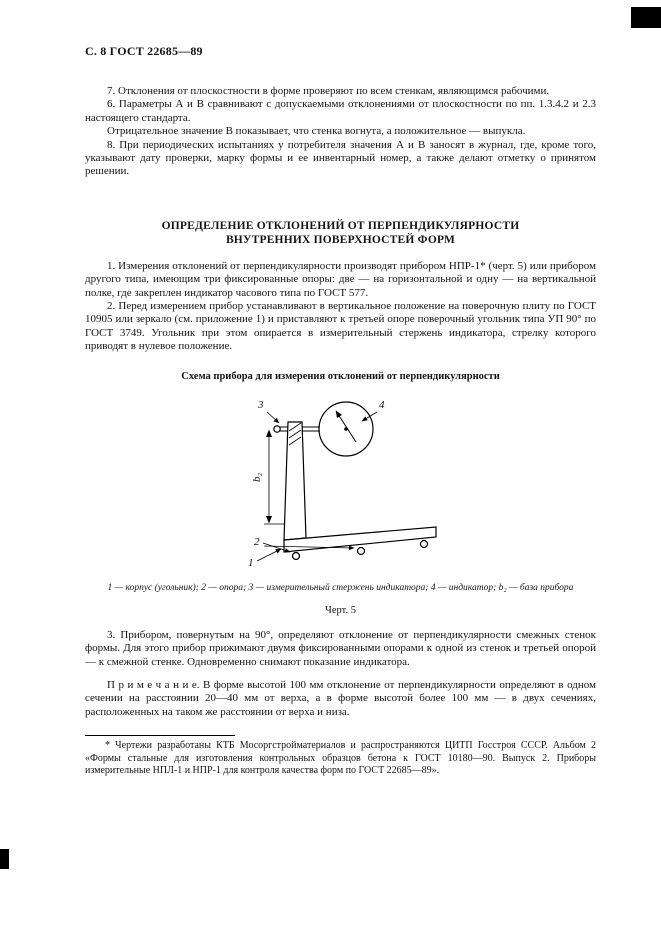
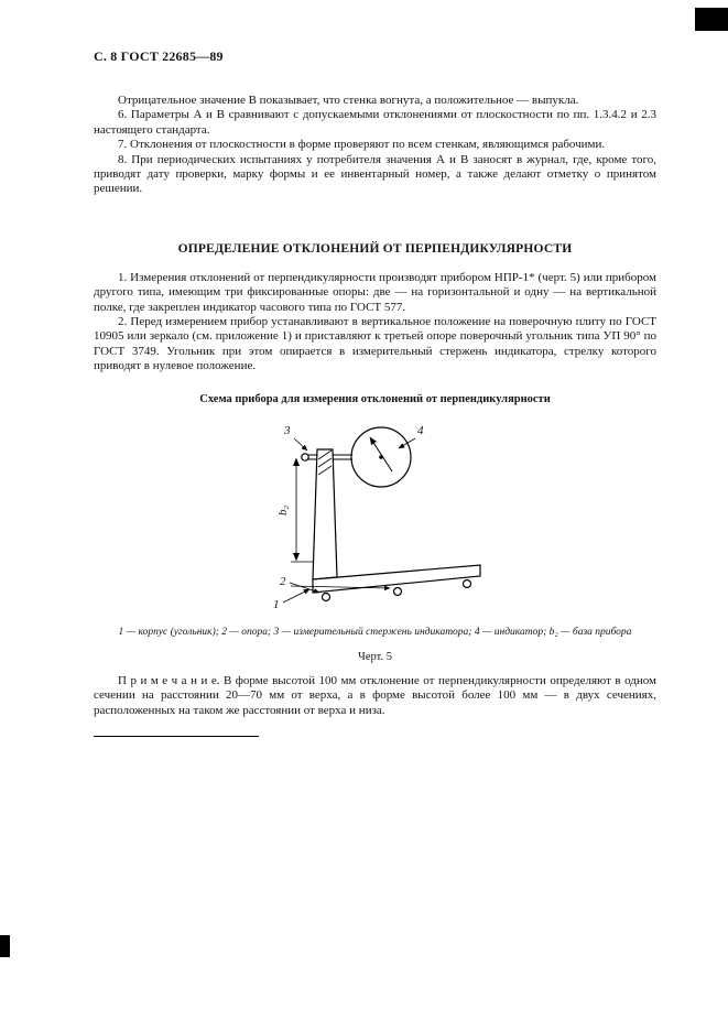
  С. 8 ГОСТ 22685—89
- 7. Отклонения от плоскостности в форме проверяют по всем стенкам, являющимся рабочими.
+ Отрицательное значение В показывает, что стенка вогнута, а положительное — выпукла.
  6. Параметры А и В сравнивают с допускаемыми отклонениями от плоскостности по пп. 1.3.4.2 и 2.3 настоящего стандарта.
- Отрицательное значение В показывает, что стенка вогнута, а положительное — выпукла.
+ 7. Отклонения от плоскостности в форме проверяют по всем стенкам, являющимся рабочими.
- 8. При периодических испытаниях у потребителя значения А и В заносят в журнал, где, кроме того, указывают дату проверки, марку формы и ее инвентарный номер, а также делают отметку о принятом решении.
+ 8. При периодических испытаниях у потребителя значения А и В заносят в журнал, где, кроме того, приводят дату проверки, марку формы и ее инвентарный номер, а также делают отметку о принятом решении.
  ОПРЕДЕЛЕНИЕ ОТКЛОНЕНИЙ ОТ ПЕРПЕНДИКУЛЯРНОСТИ
- ВНУТРЕННИХ ПОВЕРХНОСТЕЙ ФОРМ
  1. Измерения отклонений от перпендикулярности производят прибором НПР-1* (черт. 5) или прибором другого типа, имеющим три фиксированные опоры: две — на горизонтальной и одну — на вертикальной полке, где закреплен индикатор часового типа по ГОСТ 577.
  2. Перед измерением прибор устанавливают в вертикальное положение на поверочную плиту по ГОСТ 10905 или зеркало (см. приложение 1) и приставляют к третьей опоре поверочный угольник типа УП 90° по ГОСТ 3749. Угольник при этом опирается в измерительный стержень индикатора, стрелку которого приводят в нулевое положение.
  Схема прибора для измерения отклонений от перпендикулярности
  3
  4
  2
  1
  1 — корпус (угольник); 2 — опора; 3 — измерительный стержень индикатора; 4 — индикатор; b₂ — база прибора
  Черт. 5
- 3. Прибором, повернутым на 90°, определяют отклонение от перпендикулярности смежных стенок формы. Для этого прибор прижимают двумя фиксированными опорами к одной из стенок и третьей опорой — к смежной стенке. Одновременно снимают показание индикатора.
- П р и м е ч а н и е. В форме высотой 100 мм отклонение от перпендикулярности определяют в одном сечении на расстоянии 20—40 мм от верха, а в форме высотой более 100 мм — в двух сечениях, расположенных на таком же расстоянии от верха и низа.
+ П р и м е ч а н и е. В форме высотой 100 мм отклонение от перпендикулярности определяют в одном сечении на расстоянии 20—70 мм от верха, а в форме высотой более 100 мм — в двух сечениях, расположенных на таком же расстоянии от верха и низа.
- * Чертежи разработаны КТБ Мосоргстройматериалов и распространяются ЦИТП Госстроя СССР. Альбом 2 «Формы стальные для изготовления контрольных образцов бетона к ГОСТ 10180—90. Выпуск 2. Приборы измерительные НПЛ-1 и НПР-1 для контроля качества форм по ГОСТ 22685—89».
